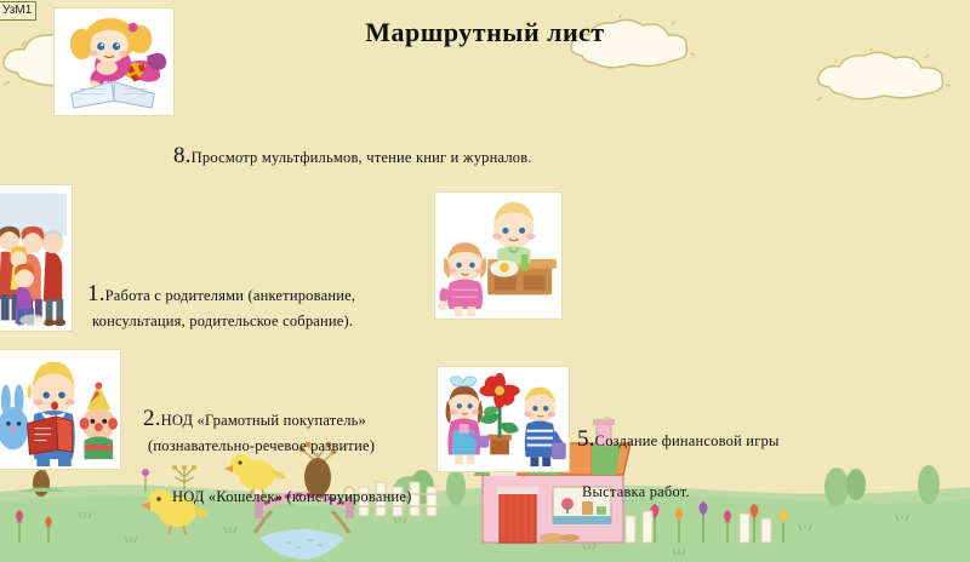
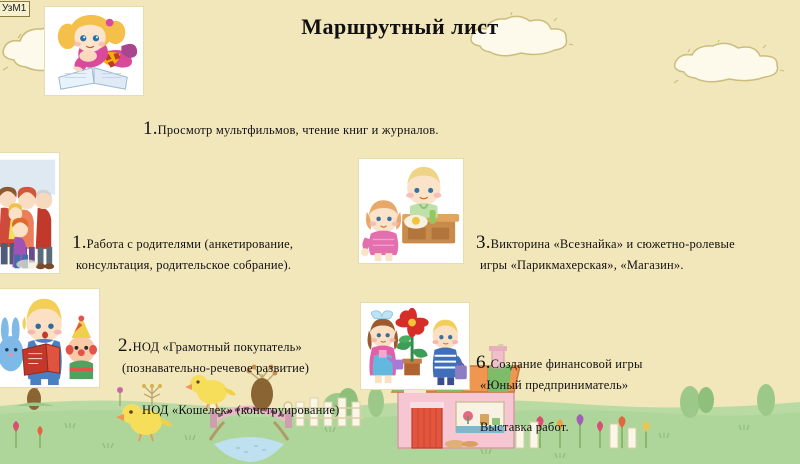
  УзМ1
  Маршрутный лист
- 8.Просмотр мультфильмов, чтение книг и журналов.
+ 1.Просмотр мультфильмов, чтение книг и журналов.
  1.Работа с родителями (анкетирование,
  консультация, родительское собрание).
+ 3.Викторина «Всезнайка» и сюжетно-ролевые
+ игры «Парикмахерская», «Магазин».
  2.НОД «Грамотный покупатель»
  (познавательно-речевое развитие)
  НОД «Кошелек» (конструирование)
- 5.Создание финансовой игры
+ 6.Создание финансовой игры
+ «Юный предприниматель»
  Выставка работ.
